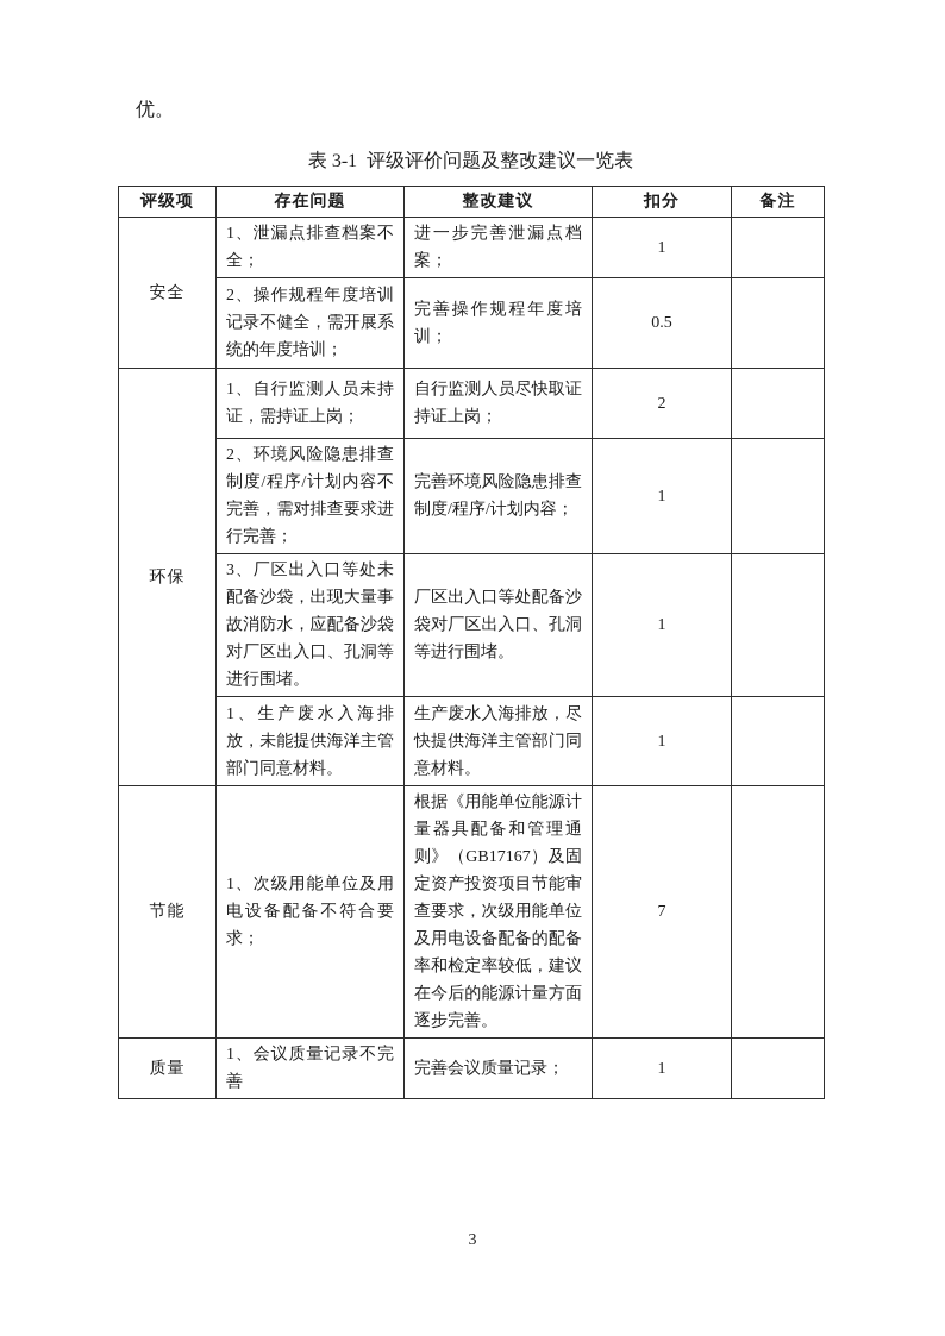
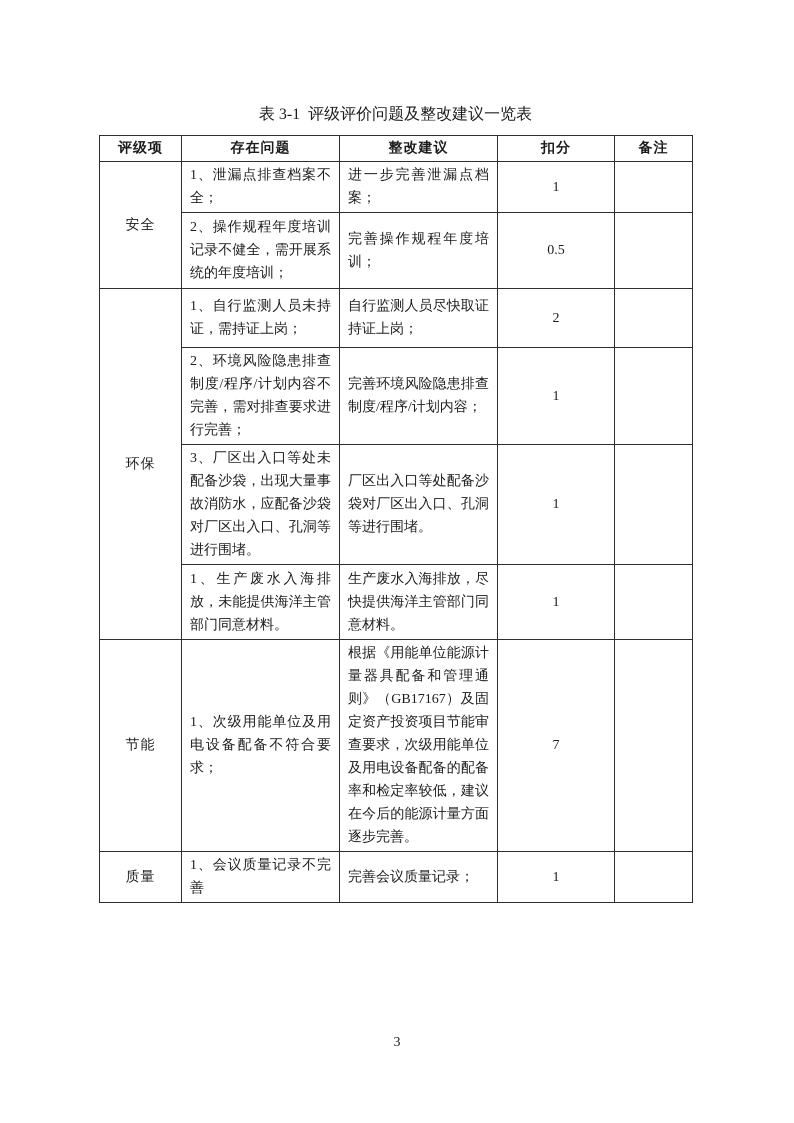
- 优。
  表 3-1 评级评价问题及整改建议一览表
  评级项	存在问题	整改建议	扣分	备注
  安全	1、泄漏点排查档案不全；	进一步完善泄漏点档案；	1
  2、操作规程年度培训记录不健全，需开展系统的年度培训；	完善操作规程年度培训；	0.5
  环保	1、自行监测人员未持证，需持证上岗；	自行监测人员尽快取证持证上岗；	2
  2、环境风险隐患排查制度/程序/计划内容不完善，需对排查要求进行完善；	完善环境风险隐患排查制度/程序/计划内容；	1
  3、厂区出入口等处未配备沙袋，出现大量事故消防水，应配备沙袋对厂区出入口、孔洞等进行围堵。	厂区出入口等处配备沙袋对厂区出入口、孔洞等进行围堵。	1
  1、生产废水入海排放，未能提供海洋主管部门同意材料。	生产废水入海排放，尽快提供海洋主管部门同意材料。	1
  节能	1、次级用能单位及用电设备配备不符合要求；	根据《用能单位能源计量器具配备和管理通则》（GB17167）及固定资产投资项目节能审查要求，次级用能单位及用电设备配备的配备率和检定率较低，建议在今后的能源计量方面逐步完善。	7
  质量	1、会议质量记录不完善	完善会议质量记录；	1
  3
